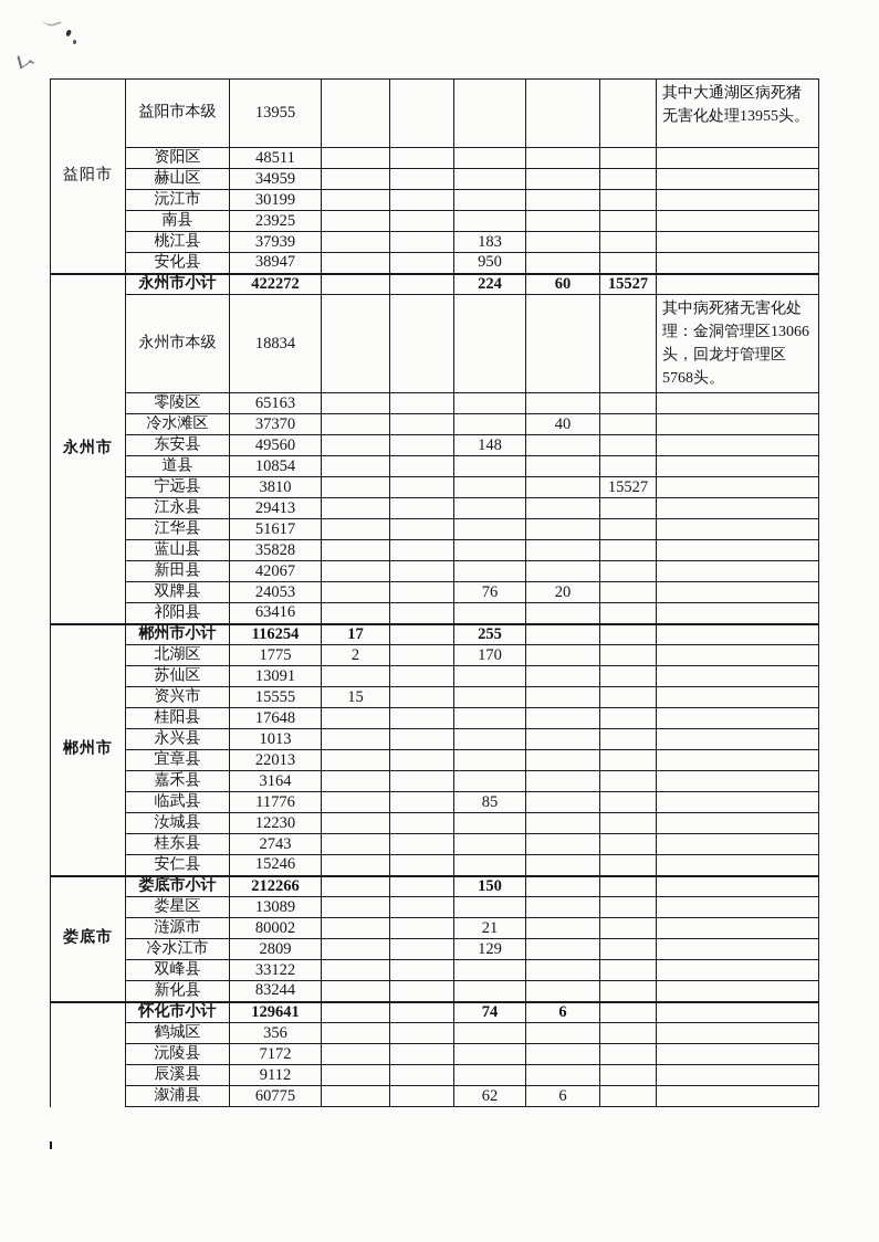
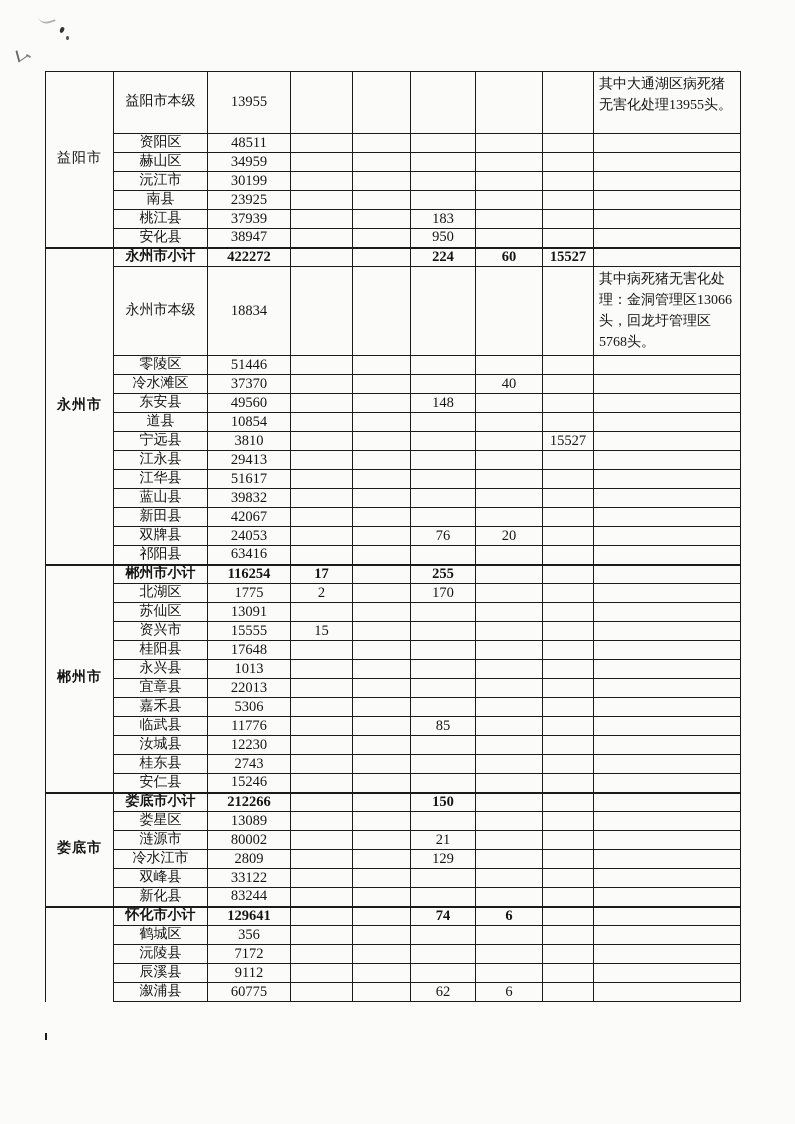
  益阳市	益阳市本级	13955						其中大通湖区病死猪无害化处理13955头。
  资阳区	48511
  赫山区	34959
  沅江市	30199
  南县	23925
  桃江县	37939			183
  安化县	38947			950
  永州市	永州市小计	422272			224	60	15527
  永州市本级	18834						其中病死猪无害化处理：金洞管理区13066头，回龙圩管理区5768头。
- 零陵区	65163
+ 零陵区	51446
  冷水滩区	37370				40
  东安县	49560			148
  道县	10854
  宁远县	3810					15527
  江永县	29413
  江华县	51617
- 蓝山县	35828
+ 蓝山县	39832
  新田县	42067
  双牌县	24053			76	20
  祁阳县	63416
  郴州市	郴州市小计	116254	17		255
  北湖区	1775	2		170
  苏仙区	13091
  资兴市	15555	15
  桂阳县	17648
  永兴县	1013
  宜章县	22013
- 嘉禾县	3164
+ 嘉禾县	5306
  临武县	11776			85
  汝城县	12230
  桂东县	2743
  安仁县	15246
  娄底市	娄底市小计	212266			150
  娄星区	13089
  涟源市	80002			21
  冷水江市	2809			129
  双峰县	33122
  新化县	83244
  	怀化市小计	129641			74	6
  鹤城区	356
  沅陵县	7172
  辰溪县	9112
  溆浦县	60775			62	6
